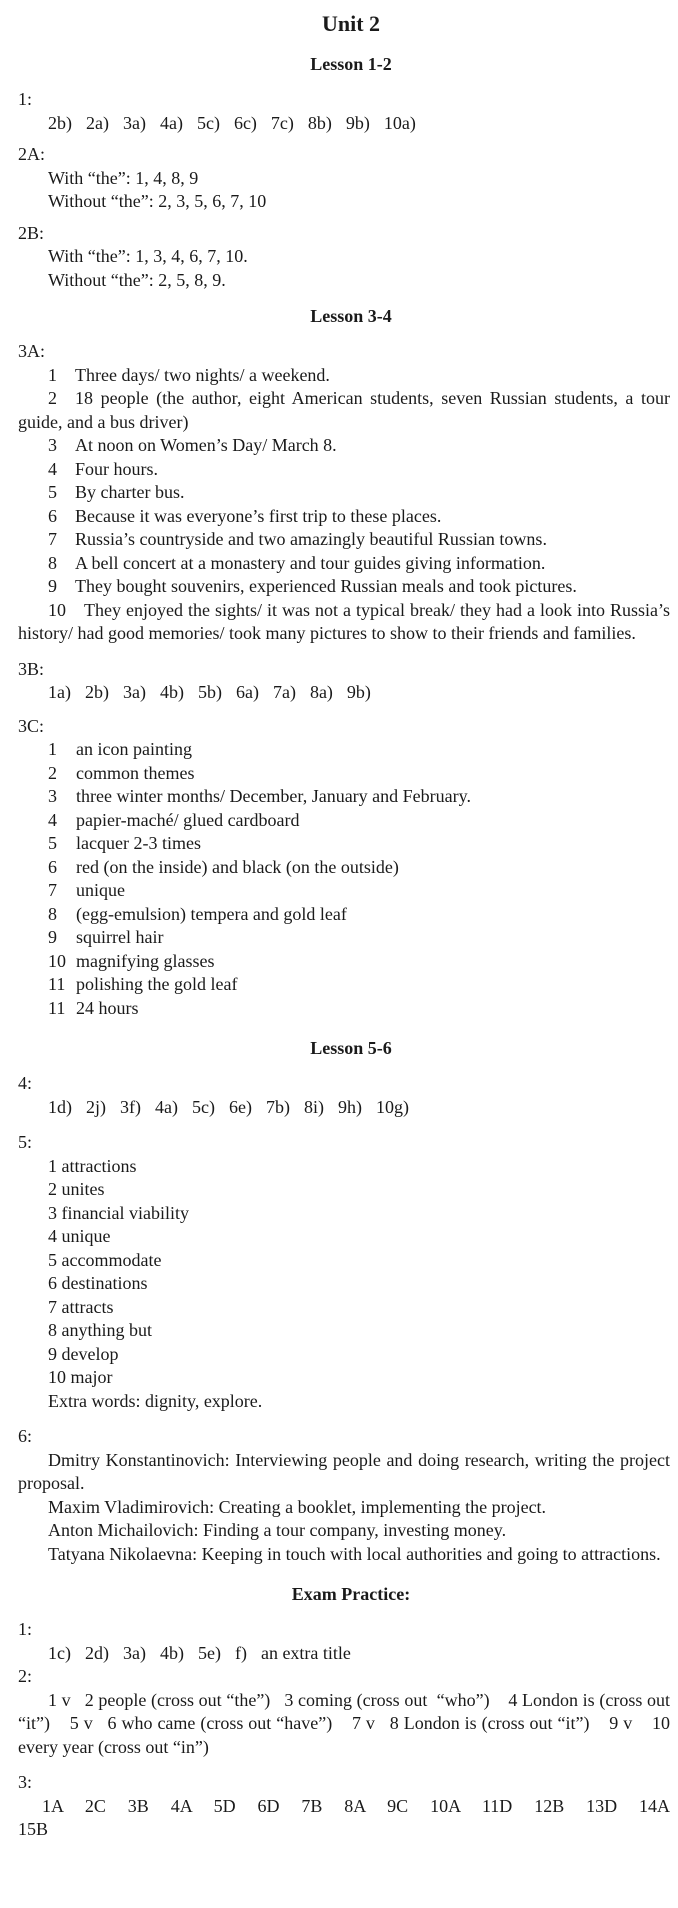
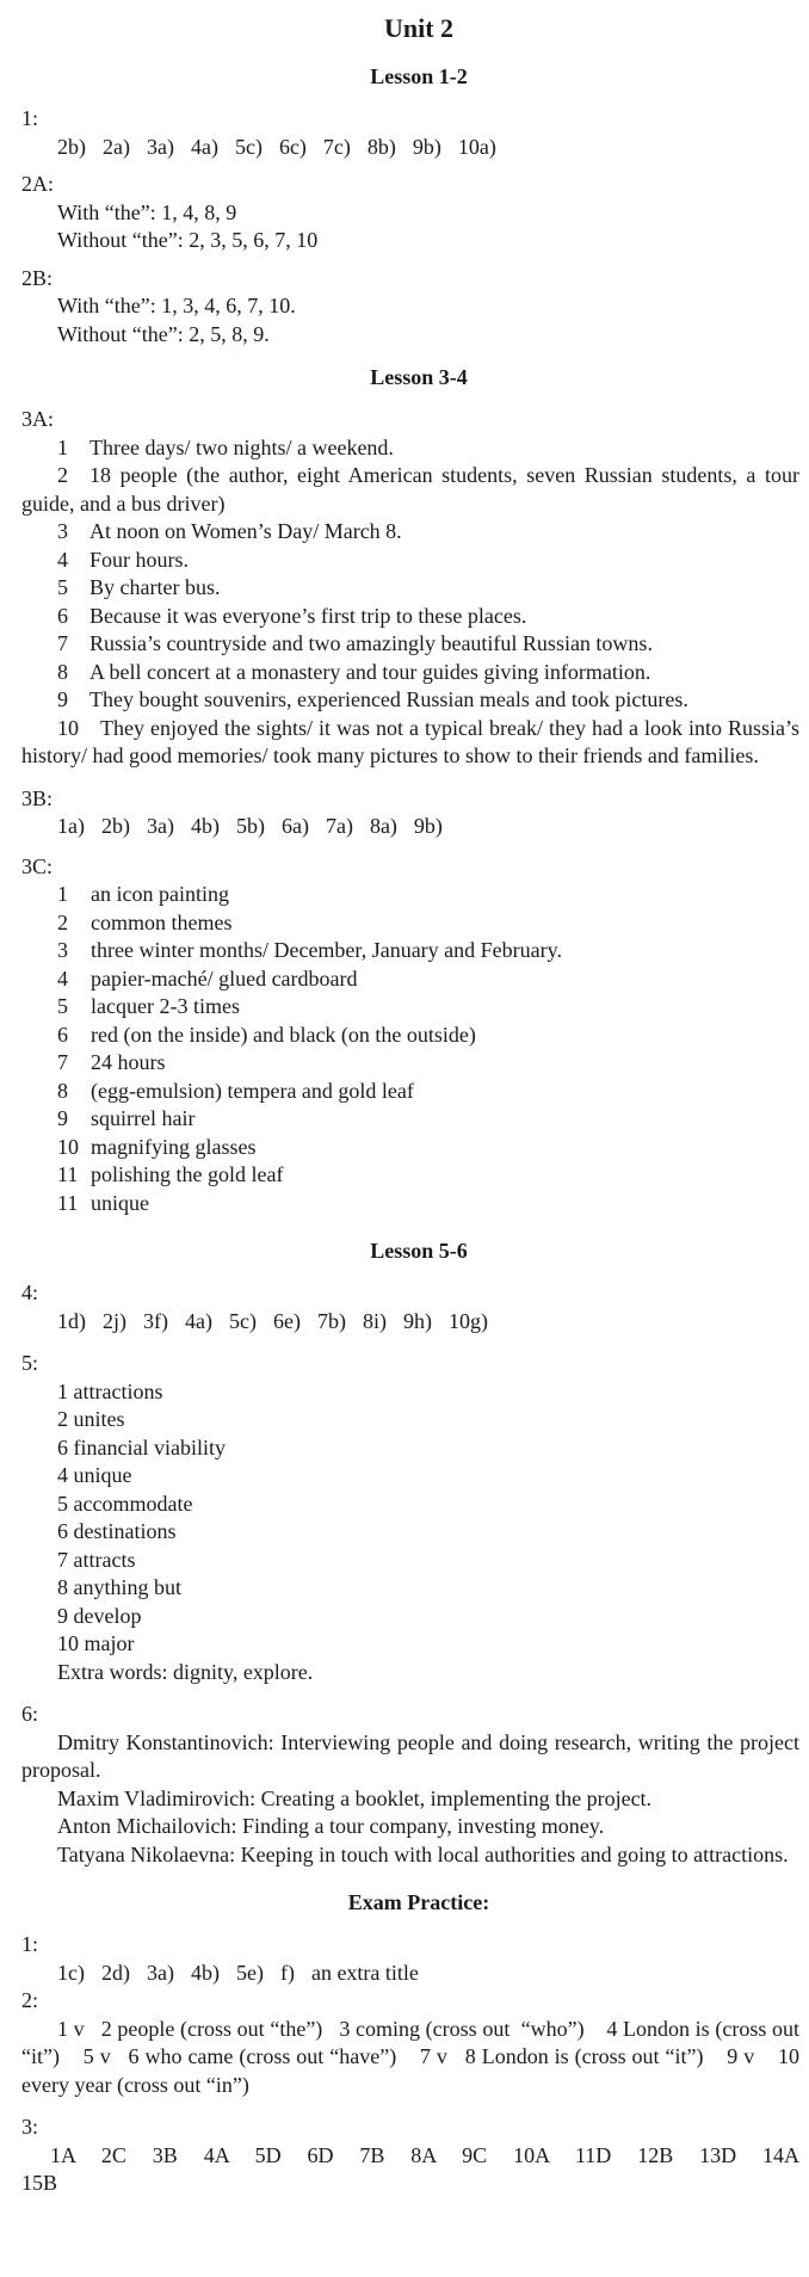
  Unit 2
  Lesson 1-2
  1:
  2b) 2a) 3a) 4a) 5c) 6c) 7c) 8b) 9b) 10a)
  2A:
  With “the”: 1, 4, 8, 9
  Without “the”: 2, 3, 5, 6, 7, 10
  2B:
  With “the”: 1, 3, 4, 6, 7, 10.
  Without “the”: 2, 5, 8, 9.
  Lesson 3-4
  3A:
  1 Three days/ two nights/ a weekend.
  2 18 people (the author, eight American students, seven Russian students, a tour guide, and a bus driver)
  3 At noon on Women’s Day/ March 8.
  4 Four hours.
  5 By charter bus.
  6 Because it was everyone’s first trip to these places.
  7 Russia’s countryside and two amazingly beautiful Russian towns.
  8 A bell concert at a monastery and tour guides giving information.
  9 They bought souvenirs, experienced Russian meals and took pictures.
  10 They enjoyed the sights/ it was not a typical break/ they had a look into Russia’s history/ had good memories/ took many pictures to show to their friends and families.
  3B:
  1a) 2b) 3a) 4b) 5b) 6a) 7a) 8a) 9b)
  3C:
  1
  an icon painting
  2
  common themes
  3
  three winter months/ December, January and February.
  4
  papier-maché/ glued cardboard
  5
  lacquer 2-3 times
  6
  red (on the inside) and black (on the outside)
  7
- unique
+ 24 hours
  8
  (egg-emulsion) tempera and gold leaf
  9
  squirrel hair
  10
  magnifying glasses
  11
  polishing the gold leaf
  11
- 24 hours
+ unique
  Lesson 5-6
  4:
  1d) 2j) 3f) 4a) 5c) 6e) 7b) 8i) 9h) 10g)
  5:
  1 attractions
  2 unites
- 3 financial viability
+ 6 financial viability
  4 unique
  5 accommodate
  6 destinations
  7 attracts
  8 anything but
  9 develop
  10 major
  Extra words: dignity, explore.
  6:
  Dmitry Konstantinovich: Interviewing people and doing research, writing the project proposal.
  Maxim Vladimirovich: Creating a booklet, implementing the project.
  Anton Michailovich: Finding a tour company, investing money.
  Tatyana Nikolaevna: Keeping in touch with local authorities and going to attractions.
  Exam Practice:
  1:
  1c) 2d) 3a) 4b) 5e) f) an extra title
  2:
  1 v 2 people (cross out “the”) 3 coming (cross out “who”) 4 London is (cross out “it”) 5 v 6 who came (cross out “have”) 7 v 8 London is (cross out “it”) 9 v 10 every year (cross out “in”)
  3:
  1A 2C 3B 4A 5D 6D 7B 8A 9C 10A 11D 12B 13D 14A 15B
